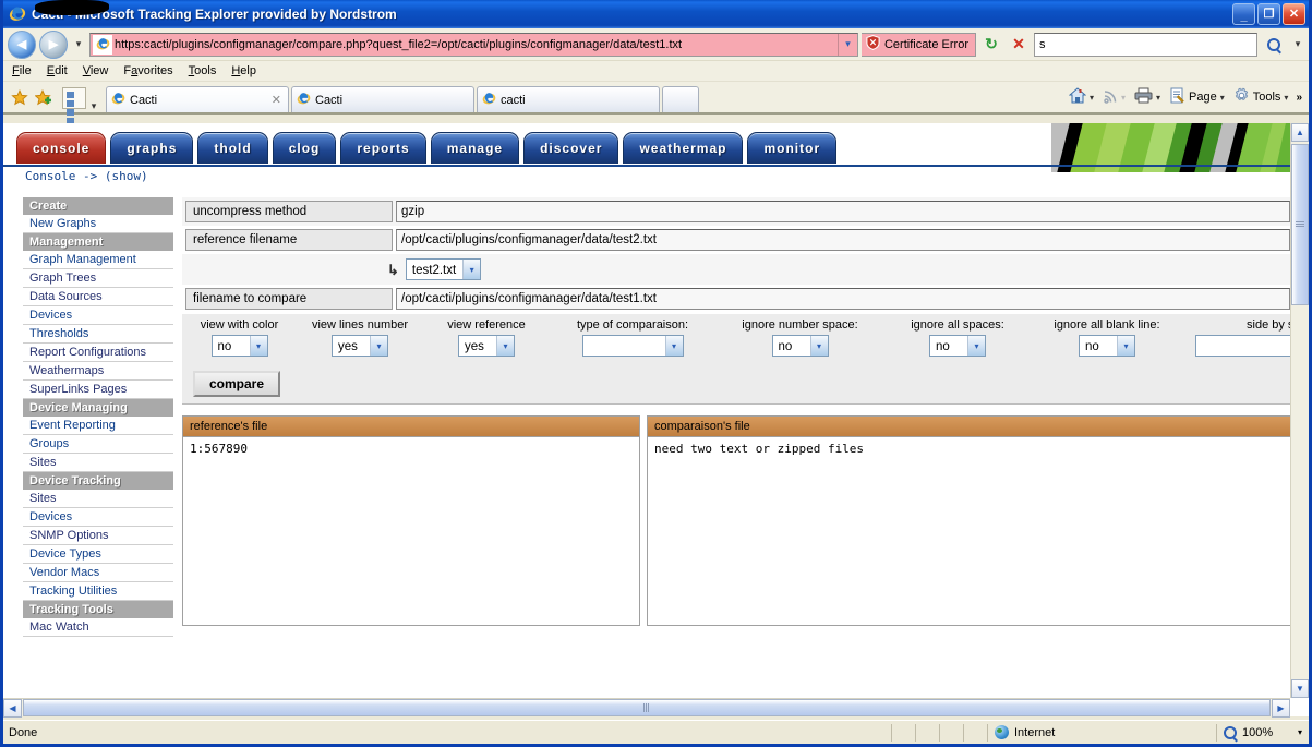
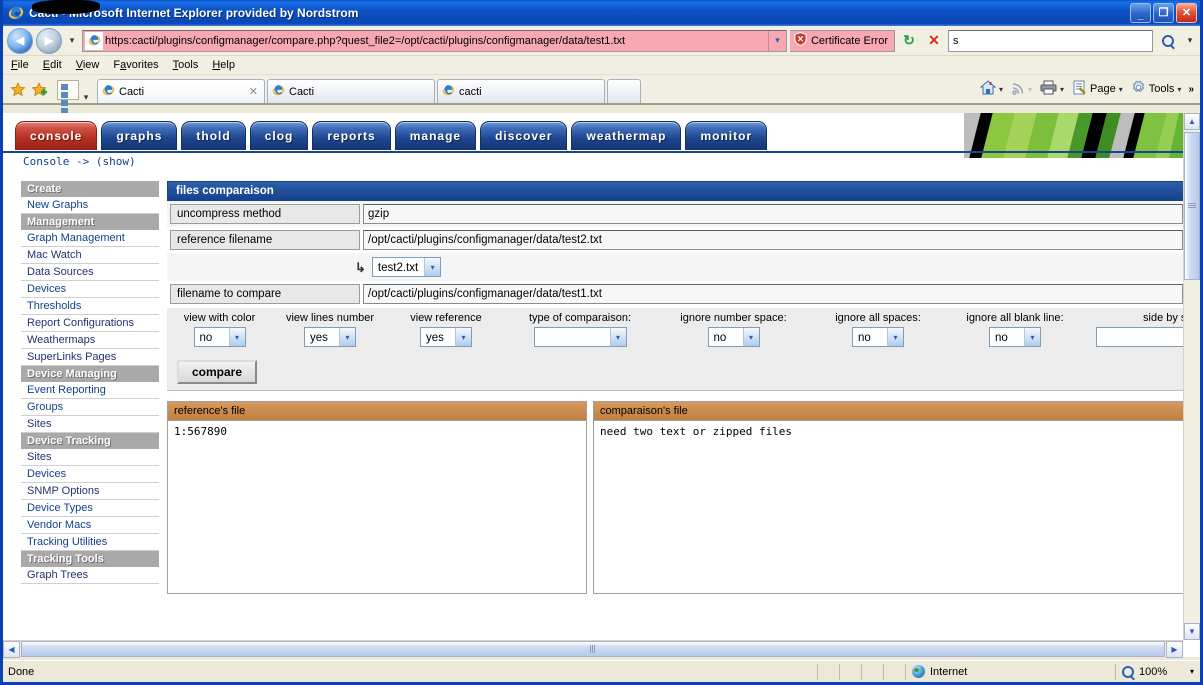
- Cacti - Microsoft Tracking Explorer provided by Nordstrom
+ Cacti - Microsoft Internet Explorer provided by Nordstrom
  _
  ❐
  ✕
  ◀
  ▶
  ▾
  https:cacti/plugins/configmanager/compare.php?quest_file2=/opt/cacti/plugins/configmanager/data/test1.txt
  ▾
  Certificate Error
  ↻
  ✕
  s
  ▾
  File
  Edit
  View
  Favorites
  Tools
  Help
  ▾
  Cacti
  ✕
  Cacti
  cacti
  ▾
  ▾
  ▾
  Page
  ▾
  Tools
  ▾
  »
  console
  graphs
  thold
  clog
  reports
  manage
  discover
  weathermap
  monitor
  Console -> (show)
  Create
  New Graphs
  Management
  Graph Management
- Graph Trees
+ Mac Watch
  Data Sources
  Devices
  Thresholds
  Report Configurations
  Weathermaps
  SuperLinks Pages
  Device Managing
  Event Reporting
  Groups
  Sites
  Device Tracking
  Sites
  Devices
  SNMP Options
  Device Types
  Vendor Macs
  Tracking Utilities
  Tracking Tools
- Mac Watch
+ Graph Trees
+ files comparaison
  uncompress method	gzip
  reference filename	/opt/cacti/plugins/configmanager/data/test2.txt
  ↳ test2.txt ▾
  filename to compare	/opt/cacti/plugins/configmanager/data/test1.txt
  view with color
  no
  ▾
  view lines number
  yes
  ▾
  view reference
  yes
  ▾
  type of comparaison:
  ▾
  ignore number space:
  no
  ▾
  ignore all spaces:
  no
  ▾
  ignore all blank line:
  no
  ▾
  compare
  reference's file
  1:567890
  comparaison's file
  need two text or zipped files
  ▲
  ▼
  ◀
  ▶
  Done
  Internet
  100%
  ▾
